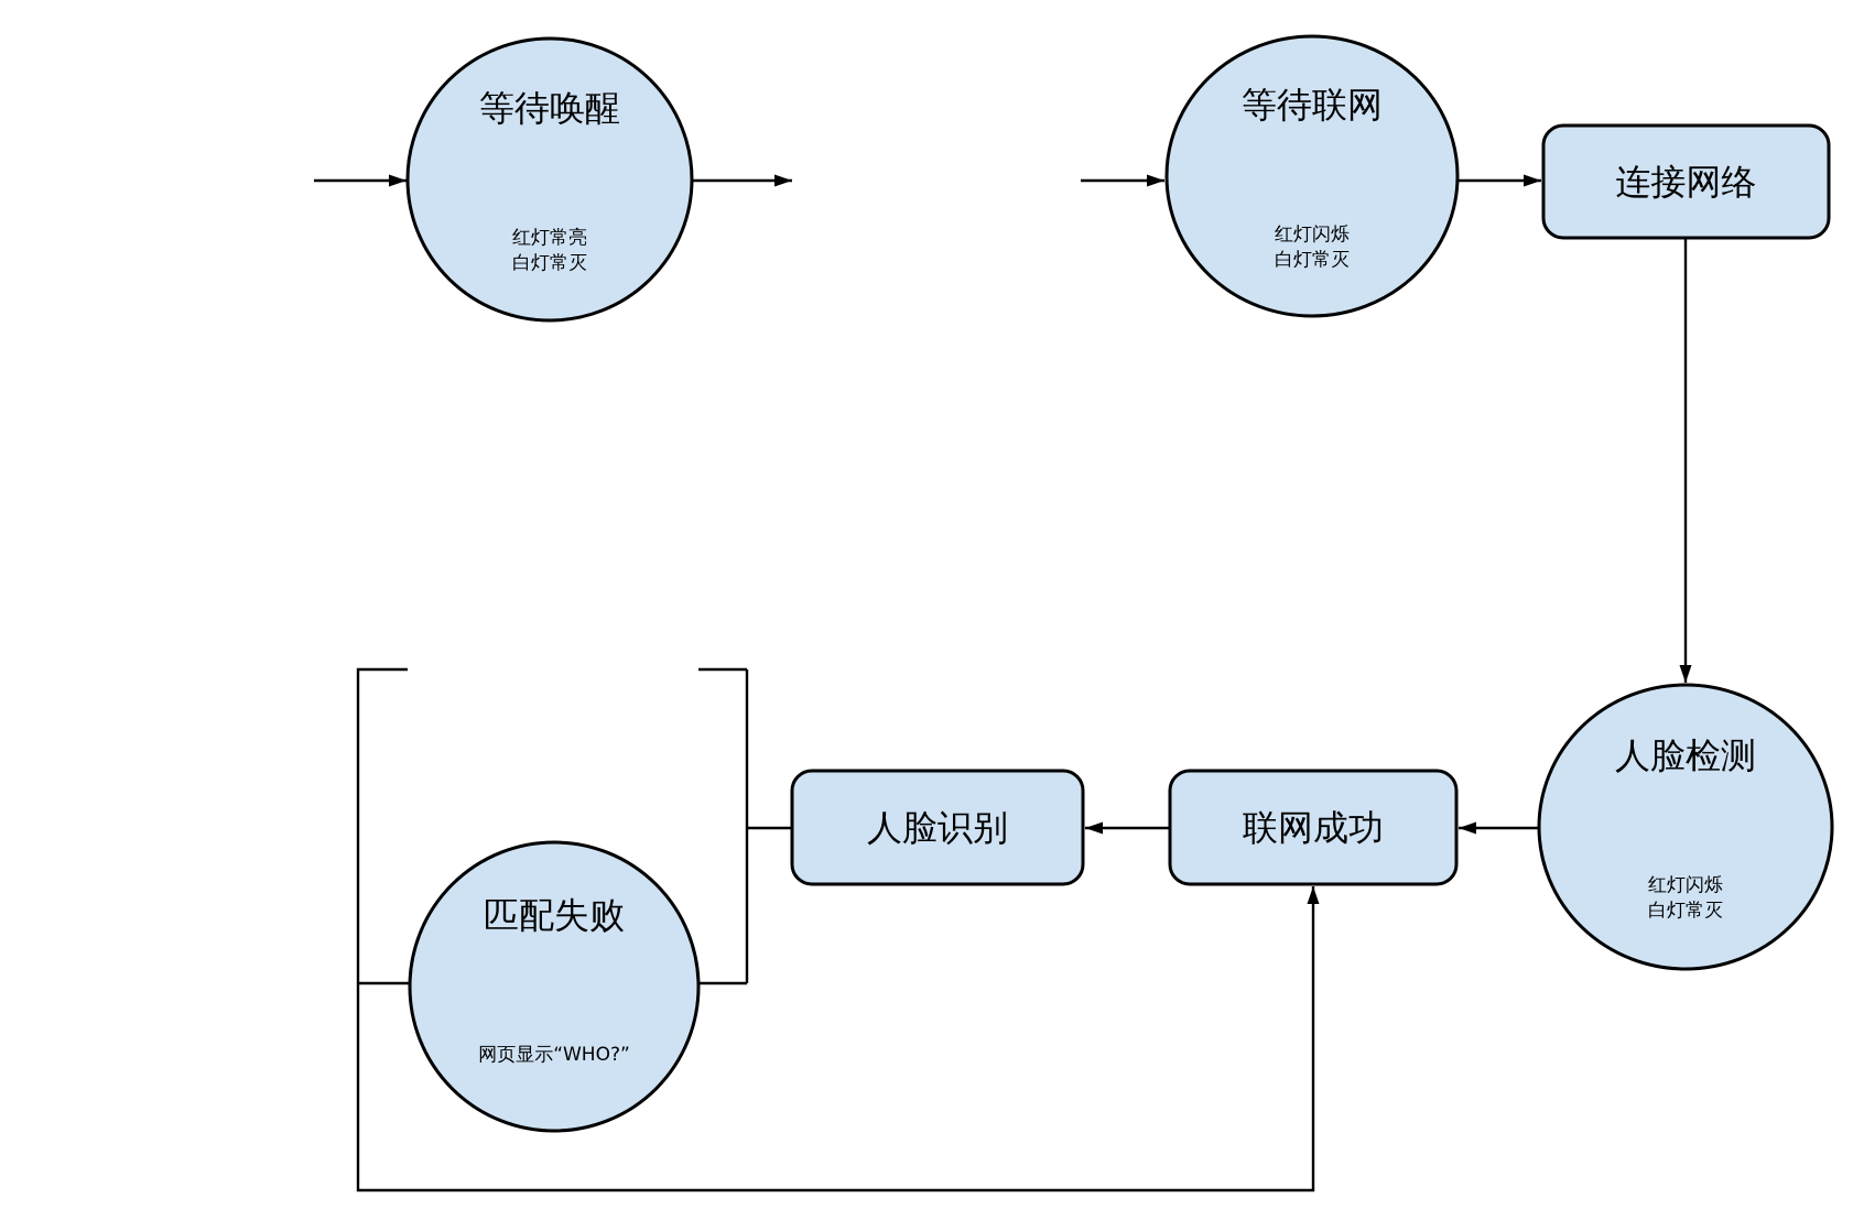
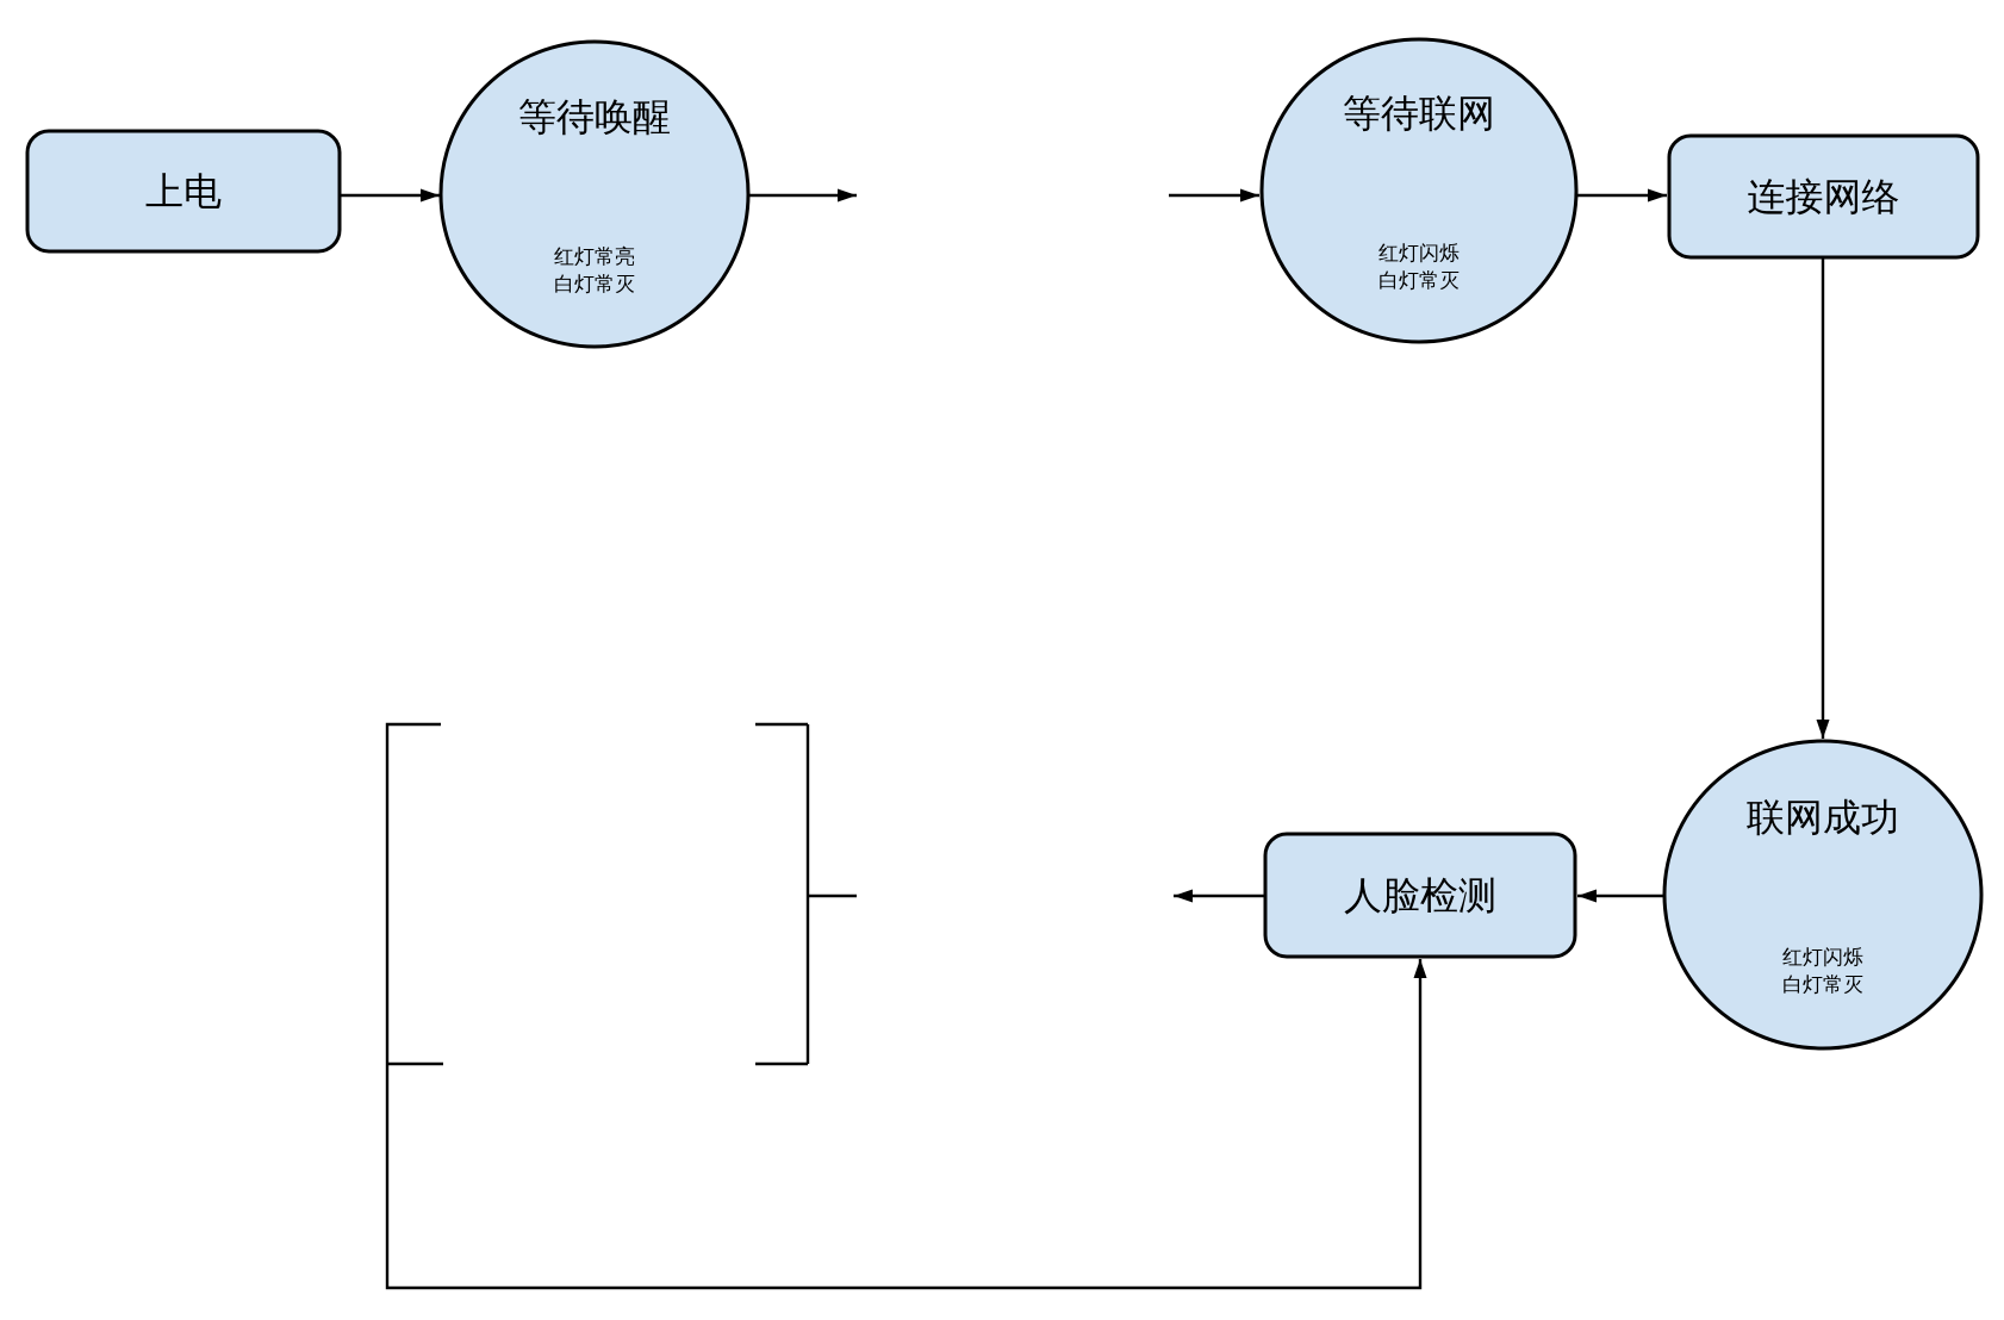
+ 上电
  等待唤醒
  红灯常亮
  白灯常灭
  等待联网
  红灯闪烁
  白灯常灭
  连接网络
- 人脸检测
+ 联网成功
  红灯闪烁
  白灯常灭
- 联网成功
+ 人脸检测
- 人脸识别
- 匹配失败
- 网页显示“WHO?”
